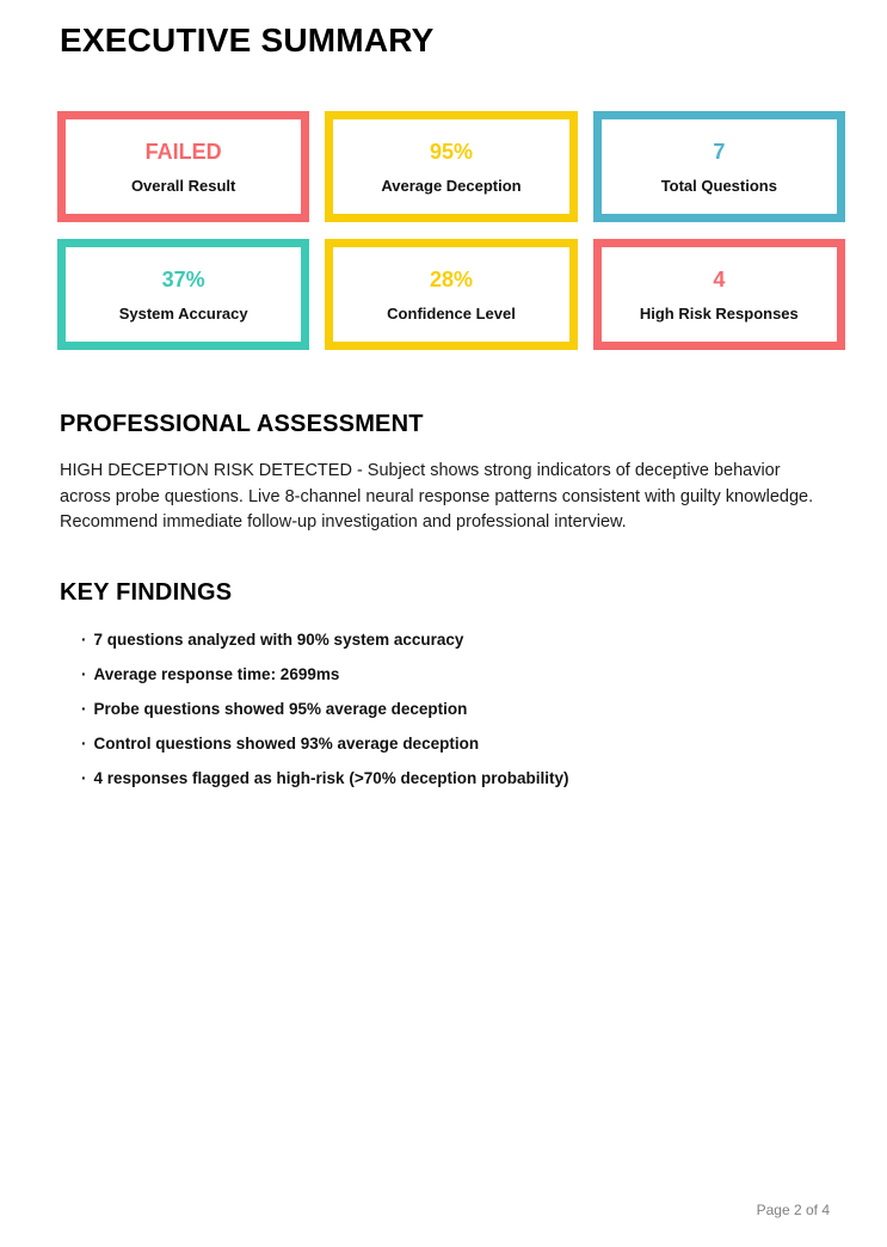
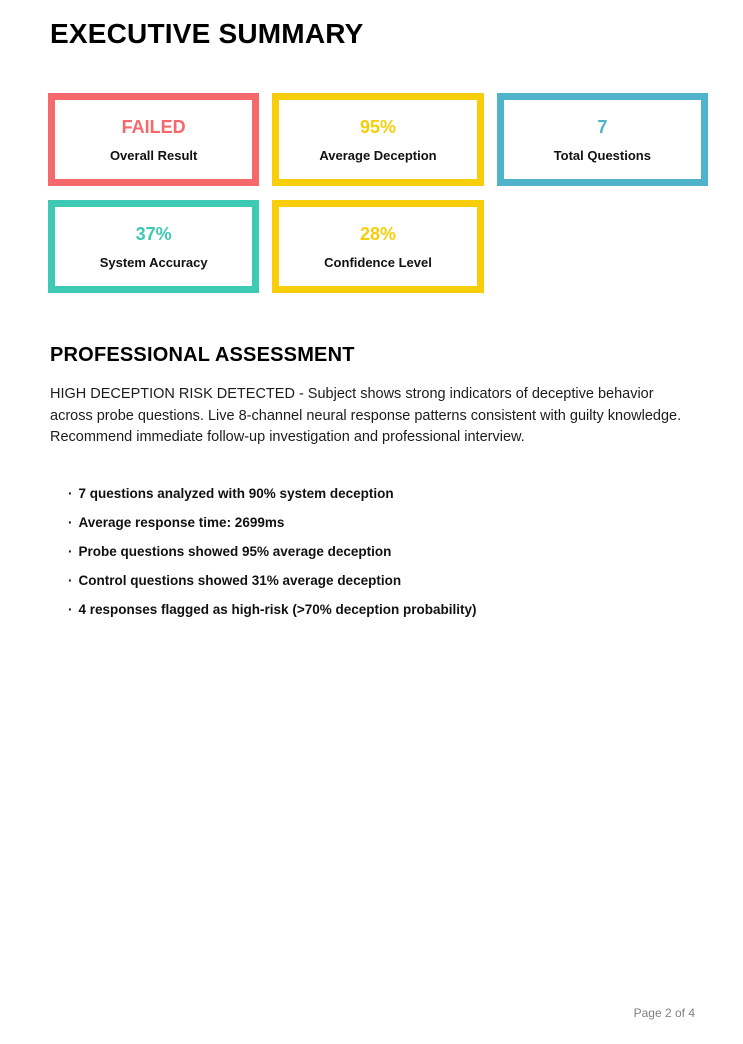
  EXECUTIVE SUMMARY
  FAILED
  Overall Result
  95%
  Average Deception
  7
  Total Questions
  37%
  System Accuracy
  28%
  Confidence Level
- 4
- High Risk Responses
  PROFESSIONAL ASSESSMENT
  HIGH DECEPTION RISK DETECTED - Subject shows strong indicators of deceptive behavior across probe questions. Live 8-channel neural response patterns consistent with guilty knowledge. Recommend immediate follow-up investigation and professional interview.
- KEY FINDINGS
- · 7 questions analyzed with 90% system accuracy
+ · 7 questions analyzed with 90% system deception
  · Average response time: 2699ms
  · Probe questions showed 95% average deception
- · Control questions showed 93% average deception
+ · Control questions showed 31% average deception
  · 4 responses flagged as high-risk (>70% deception probability)
  Page 2 of 4
